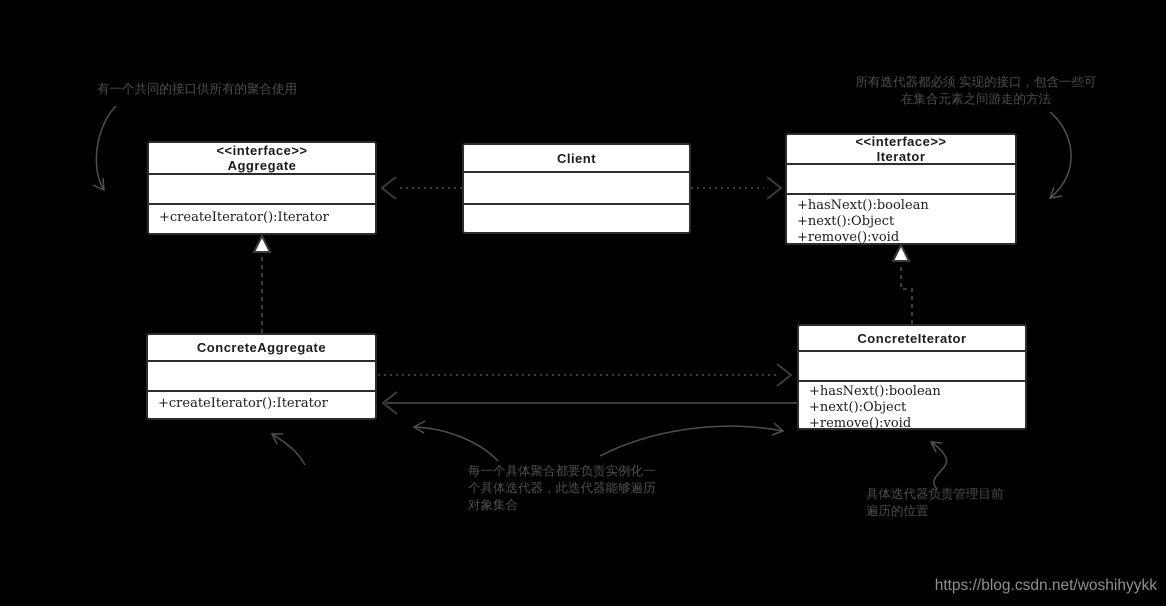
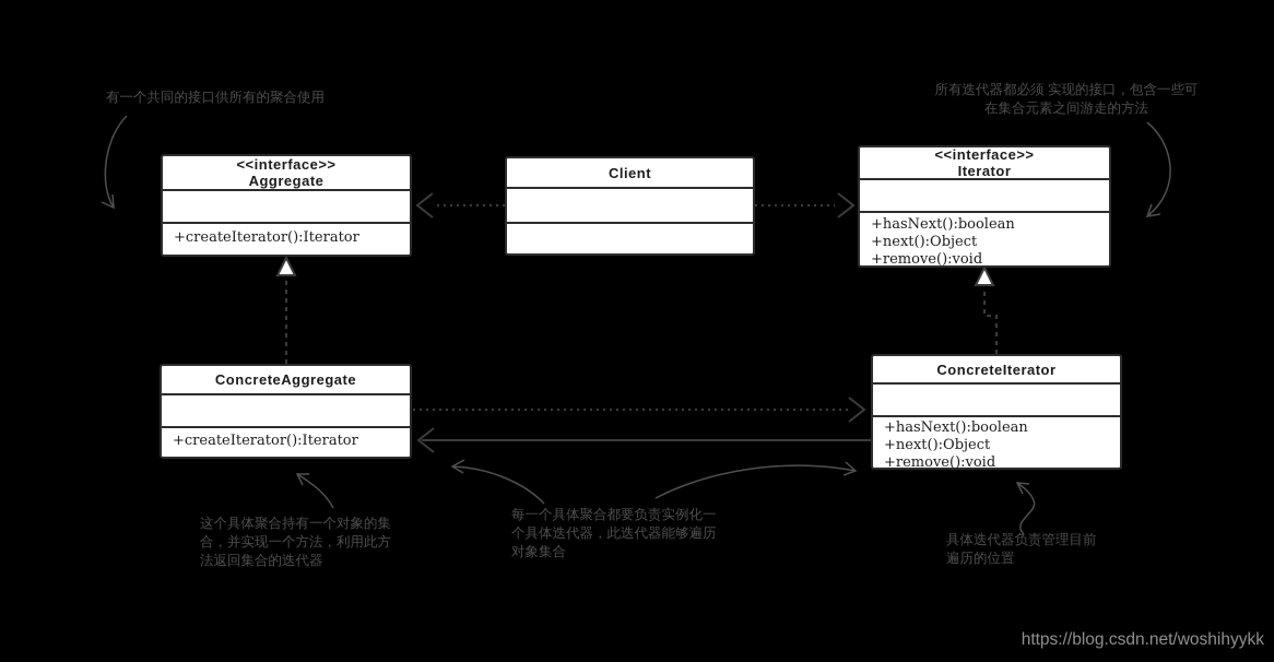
  <<interface>>
  Aggregate
  +createIterator():Iterator
  Client
  <<interface>>
  Iterator
  +hasNext():boolean
  +next():Object
  +remove():void
  ConcreteAggregate
  +createIterator():Iterator
  ConcreteIterator
  +hasNext():boolean
  +next():Object
  +remove():void
  有一个共同的接口供所有的聚合使用
  所有迭代器都必须 实现的接口，包含一些可
  在集合元素之间游走的方法
+ 这个具体聚合持有一个对象的集
+ 合，并实现一个方法，利用此方
+ 法返回集合的迭代器
  每一个具体聚合都要负责实例化一
  个具体迭代器，此迭代器能够遍历
  对象集合
  具体迭代器负责管理目前
  遍历的位置
  https://blog.csdn.net/woshihyykk
